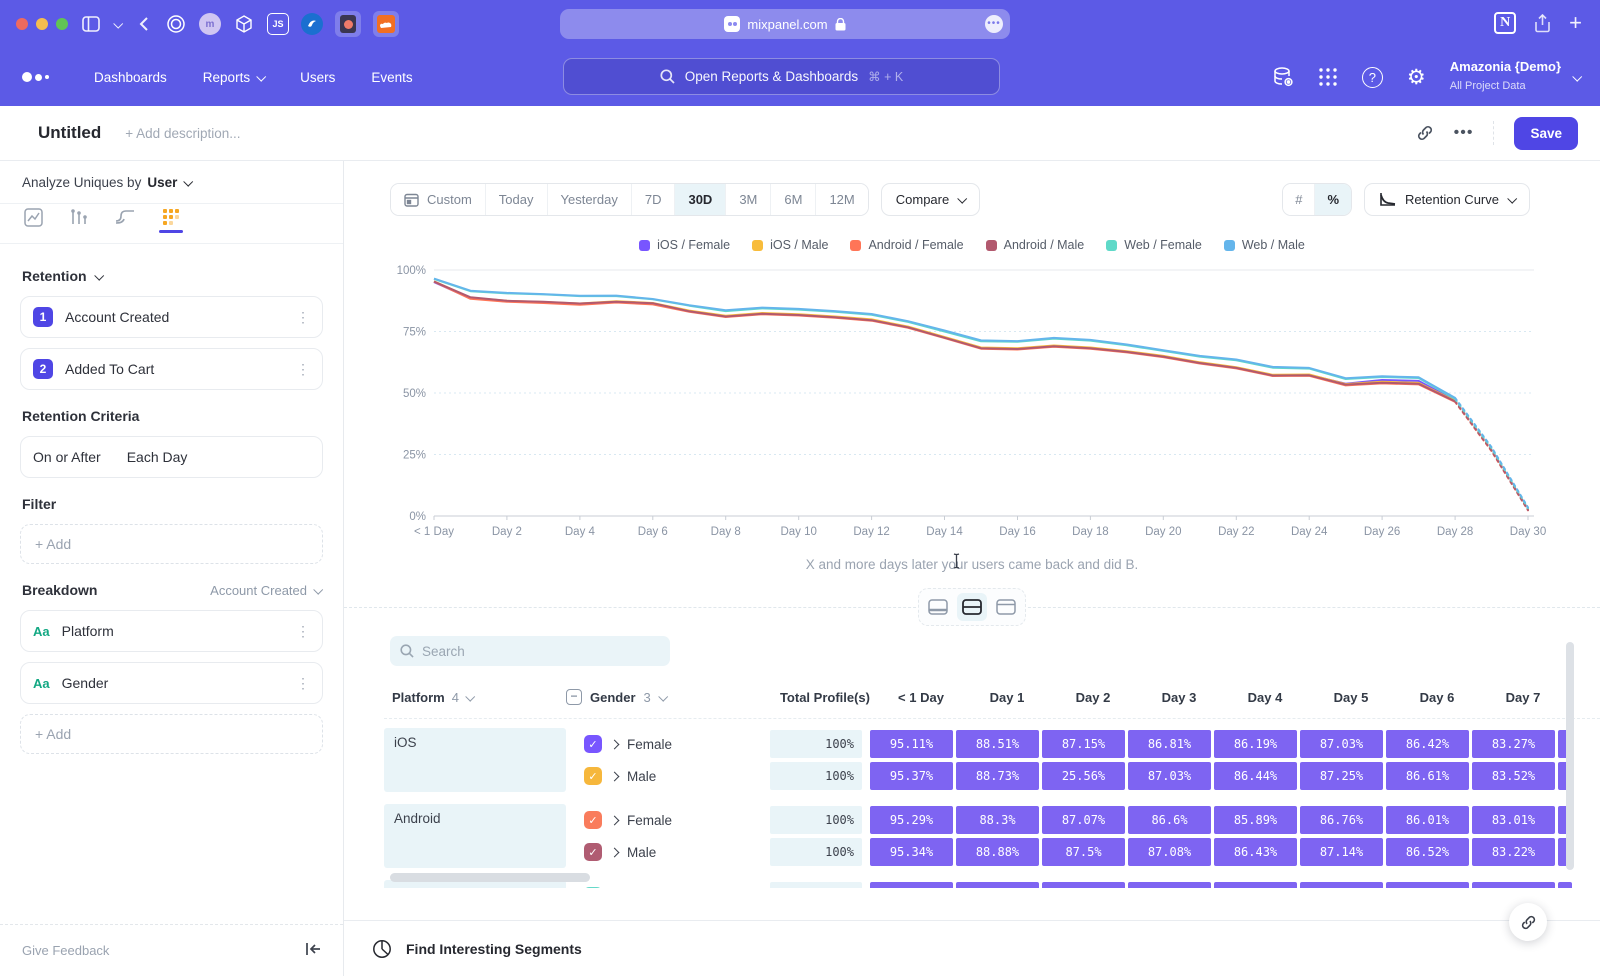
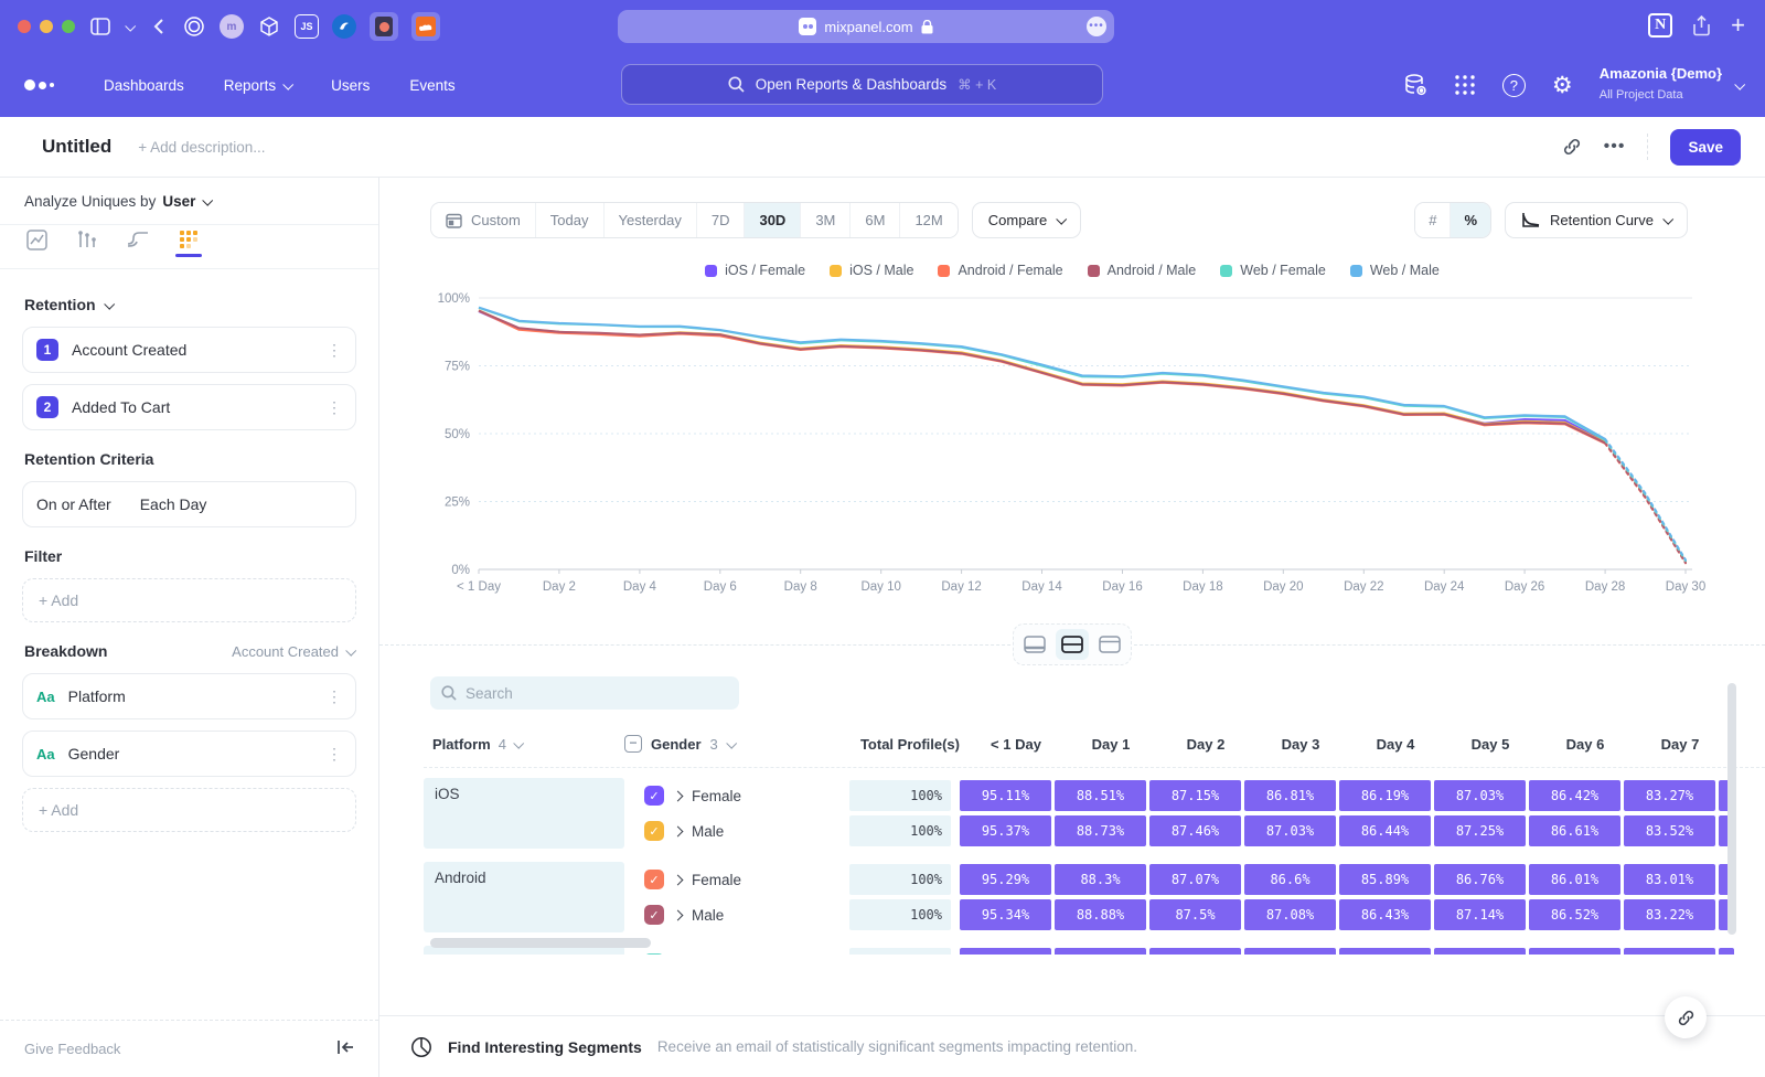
  m
  JS
  mixpanel.com
  •••
  N
  +
  Dashboards
  Reports
  Users
  Events
  Open Reports & Dashboards
  ⌘ + K
  ?
  ⚙
  Amazonia {Demo}
  All Project Data
  Untitled
  + Add description...
  •••
  Save
  Analyze Uniques by
  User
  Retention
  1
  Account Created
  ⋮
  2
  Added To Cart
  ⋮
  Retention Criteria
  On or After
  Each Day
  Filter
  + Add
  Breakdown
  Account Created
  Aa
  Platform
  ⋮
  Aa
  Gender
  ⋮
  + Add
  Give Feedback
  Custom
  Today
  Yesterday
  7D
  30D
  3M
  6M
  12M
  Compare
  #
  %
  Retention Curve
  iOS / Female
  iOS / Male
  Android / Female
  Android / Male
  Web / Female
  Web / Male
  100%
  75%
  50%
  25%
  0%
  < 1 Day
  Day 2
  Day 4
  Day 6
  Day 8
  Day 10
  Day 12
  Day 14
  Day 16
  Day 18
  Day 20
  Day 22
  Day 24
  Day 26
  Day 28
  Day 30
- X and more days later your users came back and did B.
  Search
  Platform
  4
  −
  Gender
  3
  Total Profile(s)
  < 1 Day
  Day 1
  Day 2
  Day 3
  Day 4
  Day 5
  Day 6
  Day 7
  iOS
  ✓
  Female
  100%
  95.11%
  88.51%
  87.15%
  86.81%
  86.19%
  87.03%
  86.42%
  83.27%
  ✓
  Male
  100%
  95.37%
  88.73%
- 25.56%
+ 87.46%
  87.03%
  86.44%
  87.25%
  86.61%
  83.52%
  Android
  ✓
  Female
  100%
  95.29%
  88.3%
  87.07%
  86.6%
  85.89%
  86.76%
  86.01%
  83.01%
  ✓
  Male
  100%
  95.34%
  88.88%
  87.5%
  87.08%
  86.43%
  87.14%
  86.52%
  83.22%
  Find Interesting Segments
+ Receive an email of statistically significant segments impacting retention.
